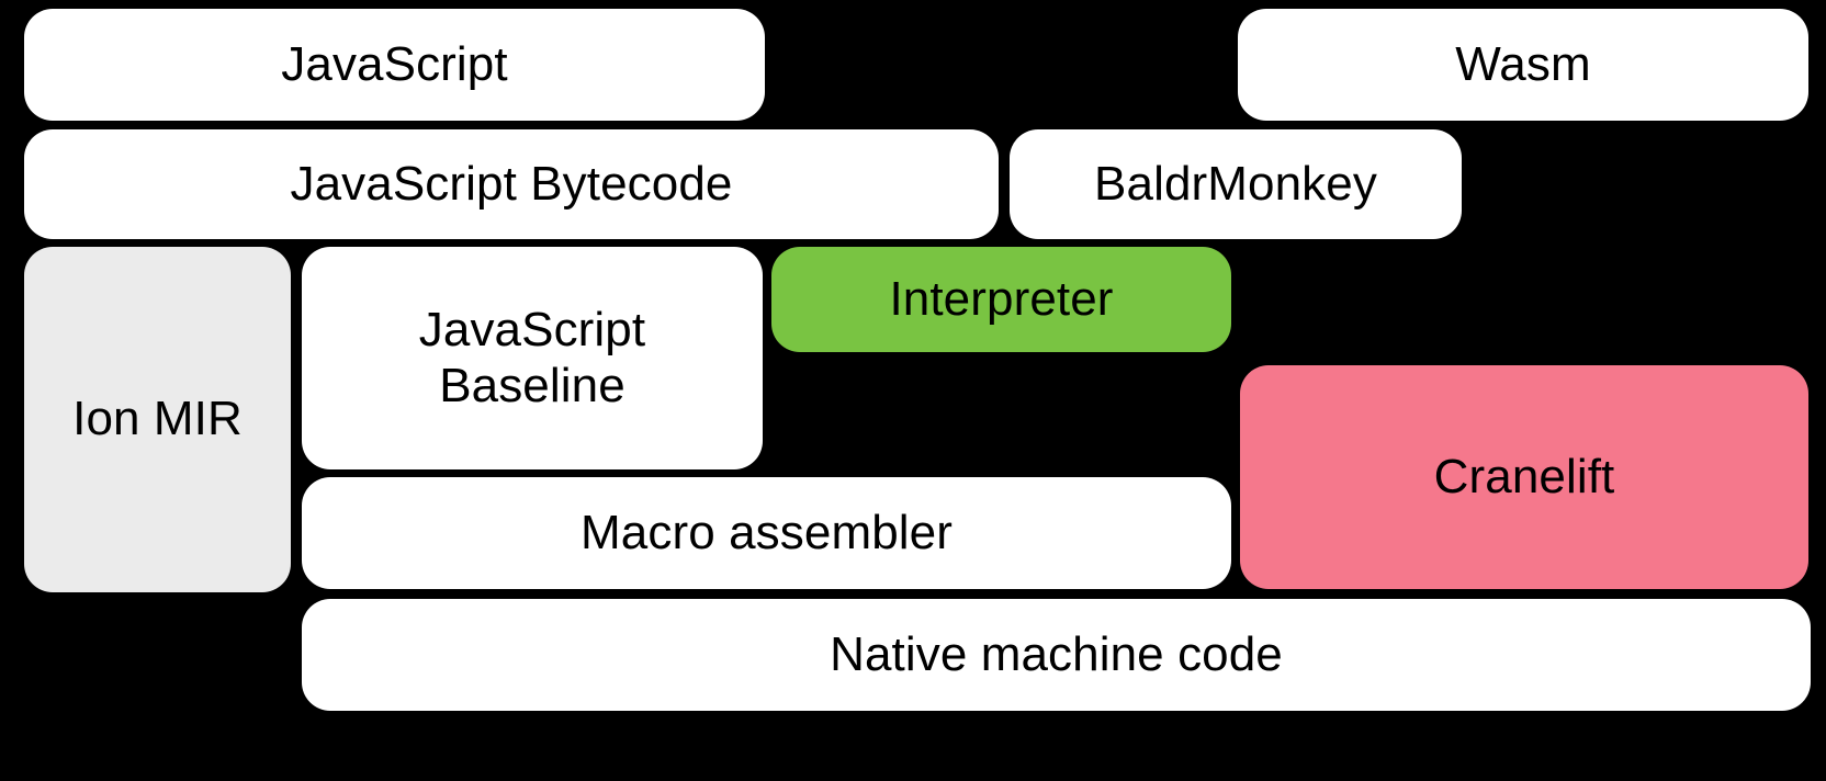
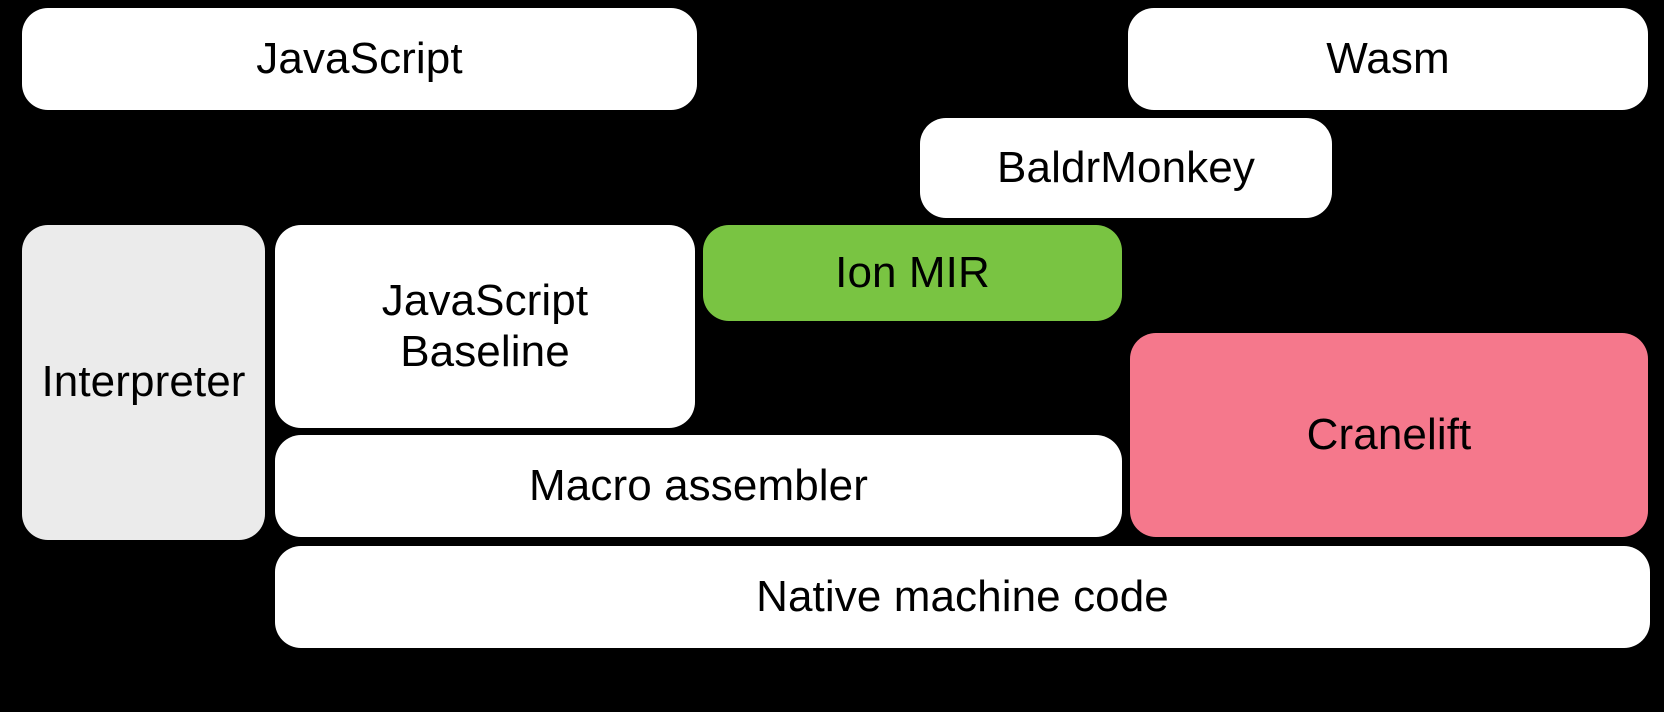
  JavaScript
  Wasm
- JavaScript Bytecode
  BaldrMonkey
- Ion MIR
+ Interpreter
  JavaScript
  Baseline
- Interpreter
+ Ion MIR
  Macro assembler
  Cranelift
  Native machine code
